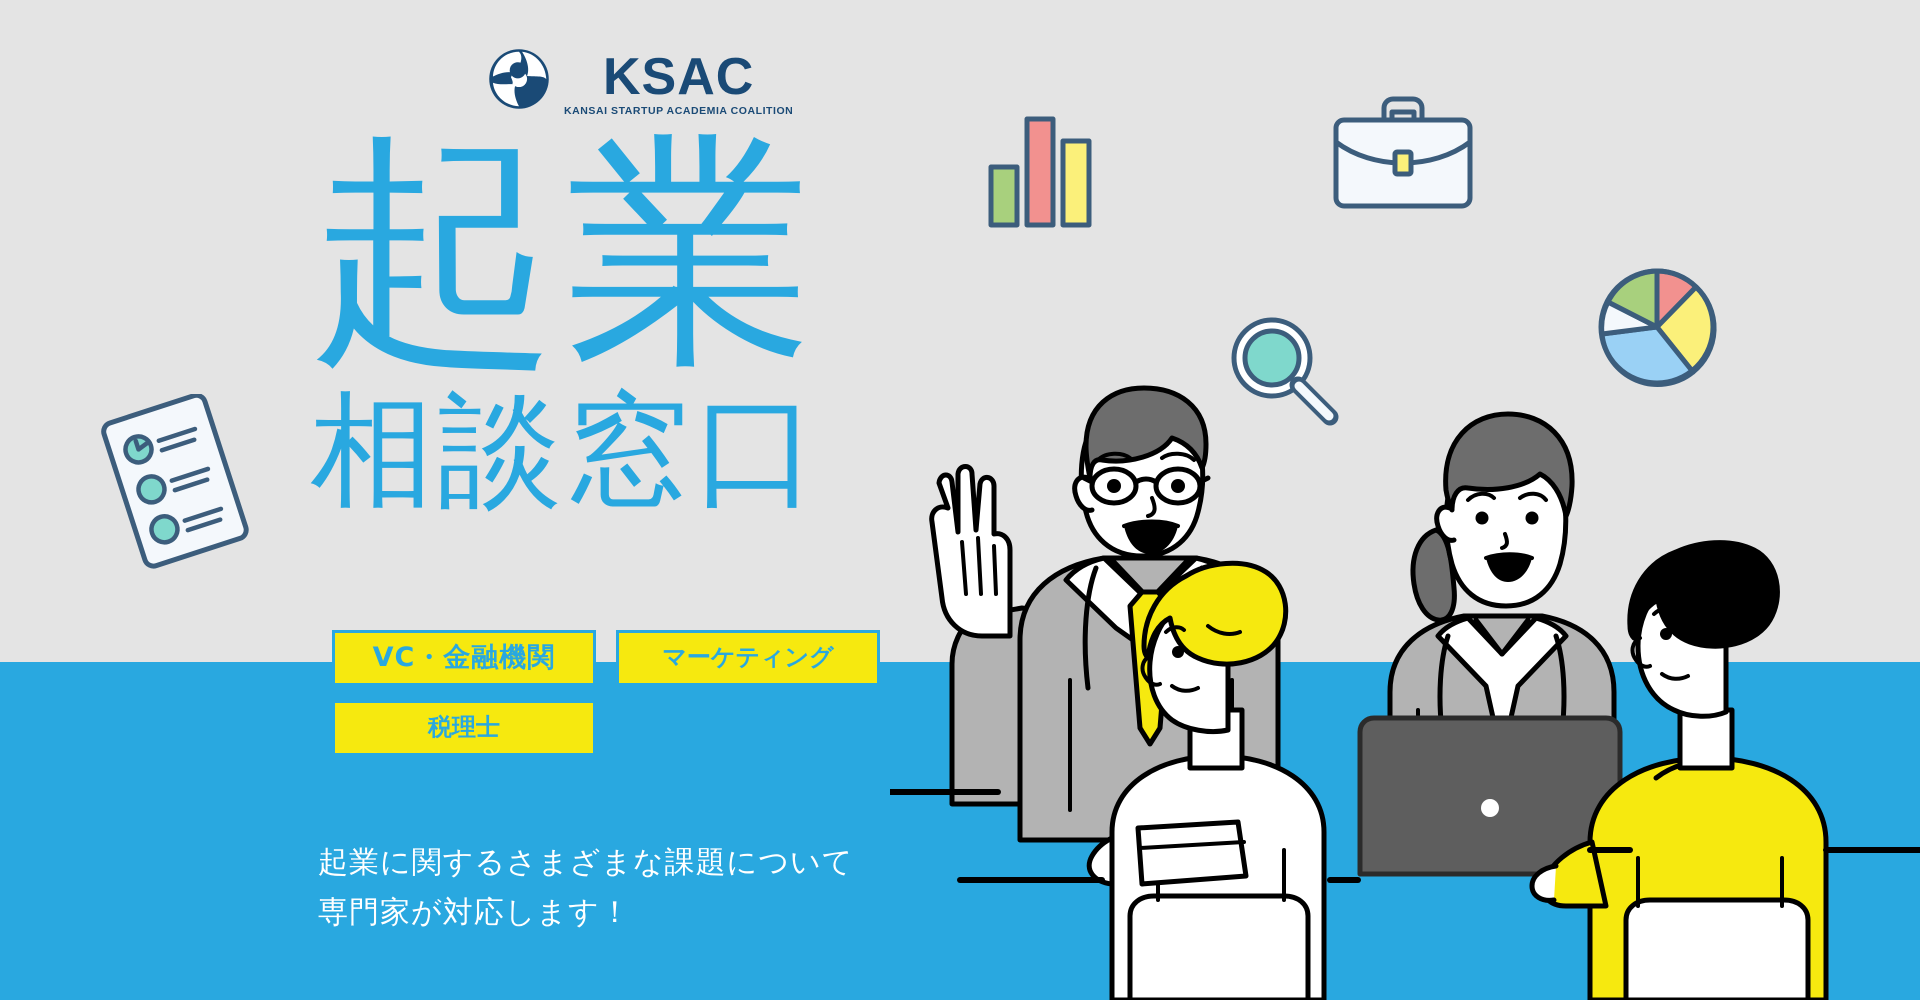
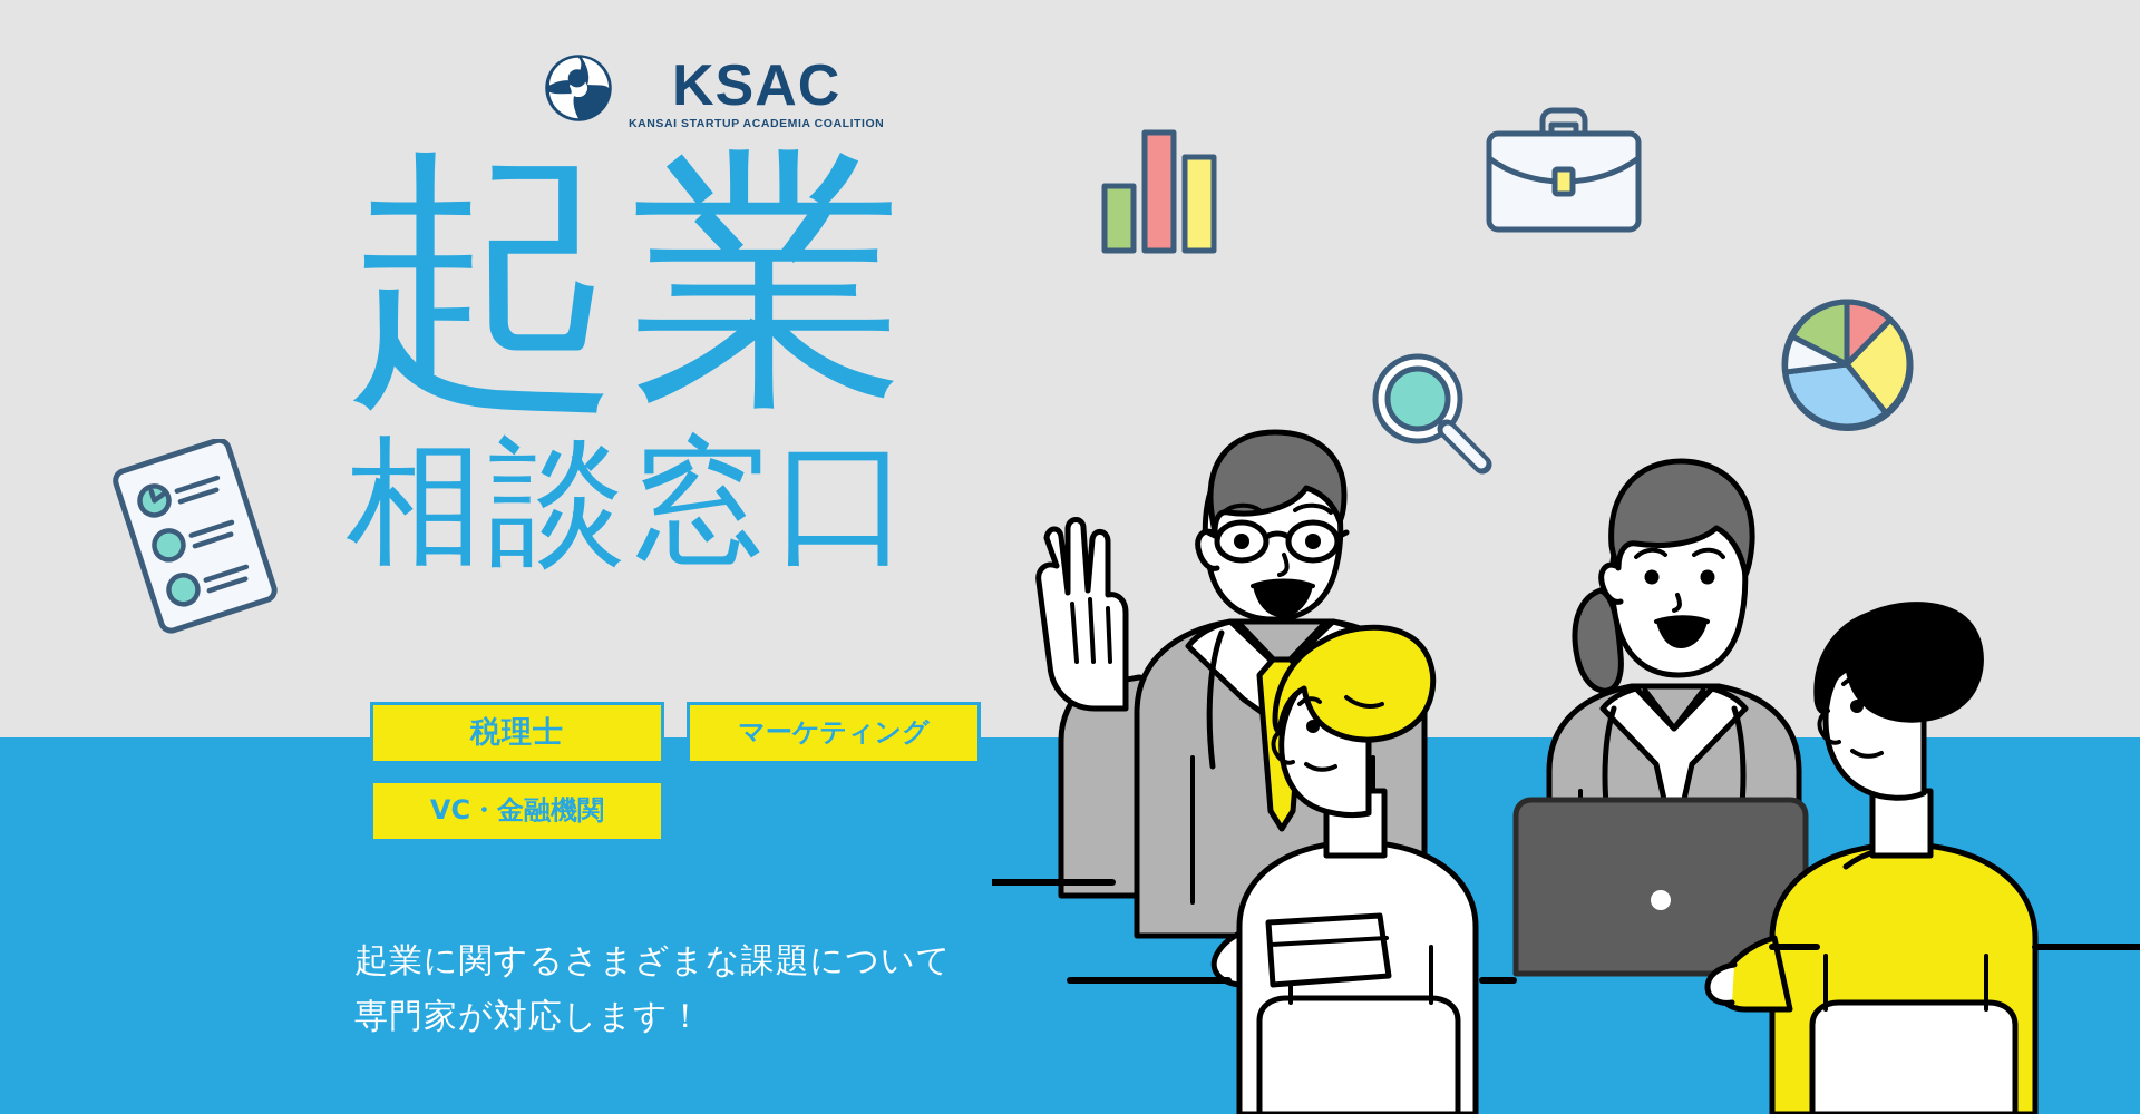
  KSAC
  KANSAI STARTUP ACADEMIA COALITION
  起業
  相談窓口
- VC・金融機関
+ 税理士
  マーケティング
- 税理士
+ VC・金融機関
  起業に関するさまざまな課題について
  専門家が対応します！
